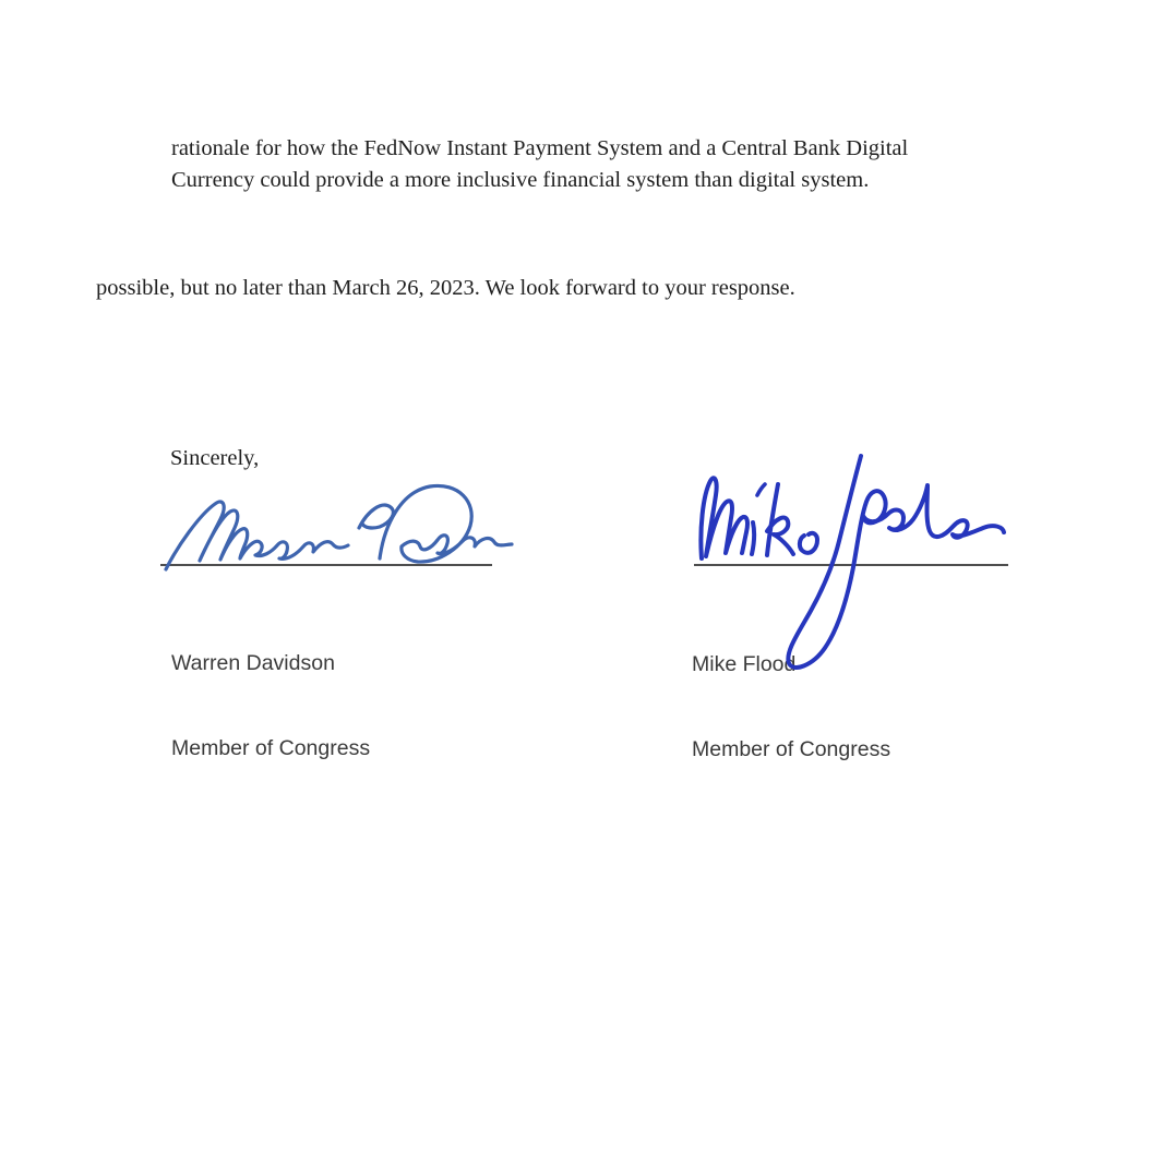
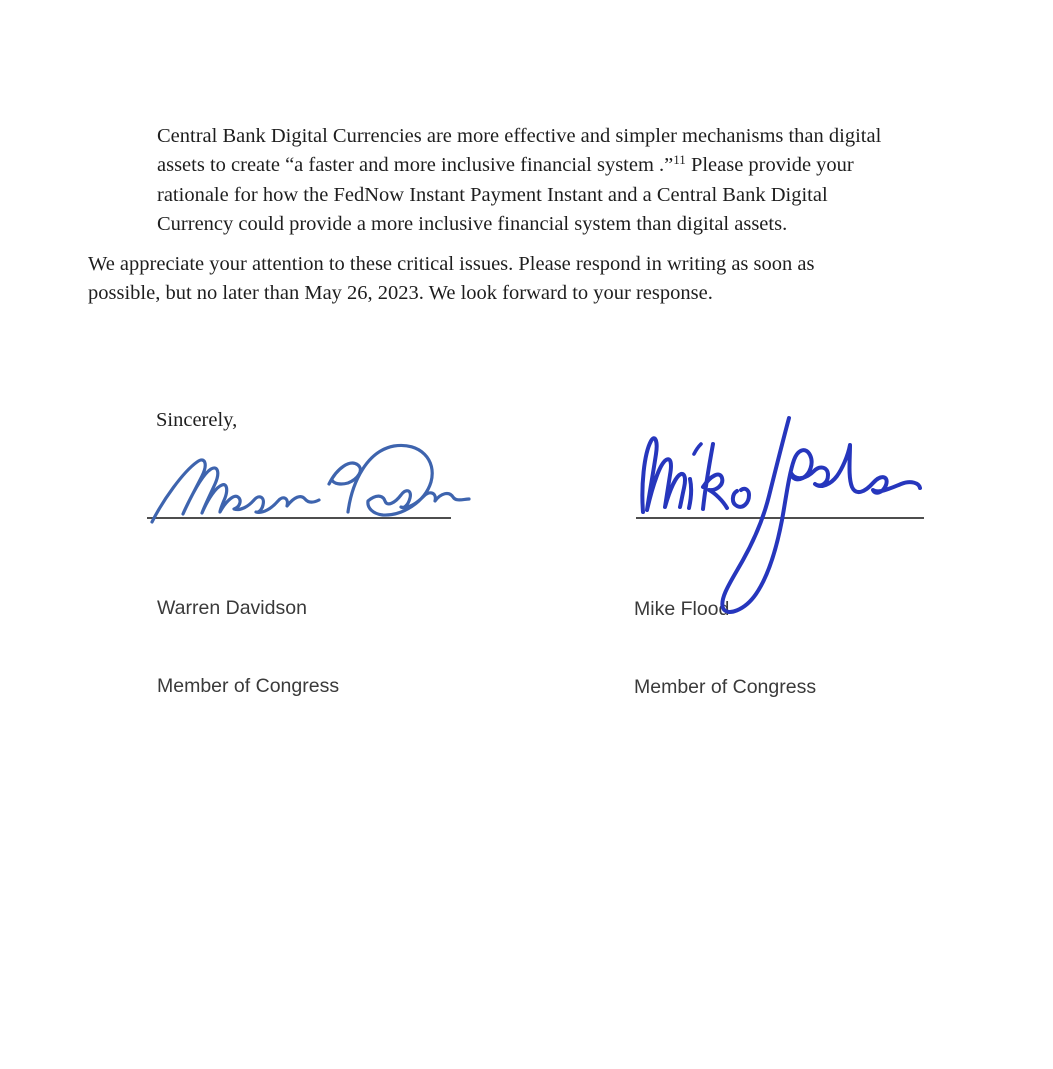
+ Central Bank Digital Currencies are more effective and simpler mechanisms than digital
+ assets to create “a faster and more inclusive financial system .”11 Please provide your
- rationale for how the FedNow Instant Payment System and a Central Bank Digital
+ rationale for how the FedNow Instant Payment Instant and a Central Bank Digital
- Currency could provide a more inclusive financial system than digital system.
+ Currency could provide a more inclusive financial system than digital assets.
+ We appreciate your attention to these critical issues. Please respond in writing as soon as
- possible, but no later than March 26, 2023. We look forward to your response.
+ possible, but no later than May 26, 2023. We look forward to your response.
  Sincerely,
  Warren Davidson
  Member of Congress
  Mike Floo
  Member of Congress
